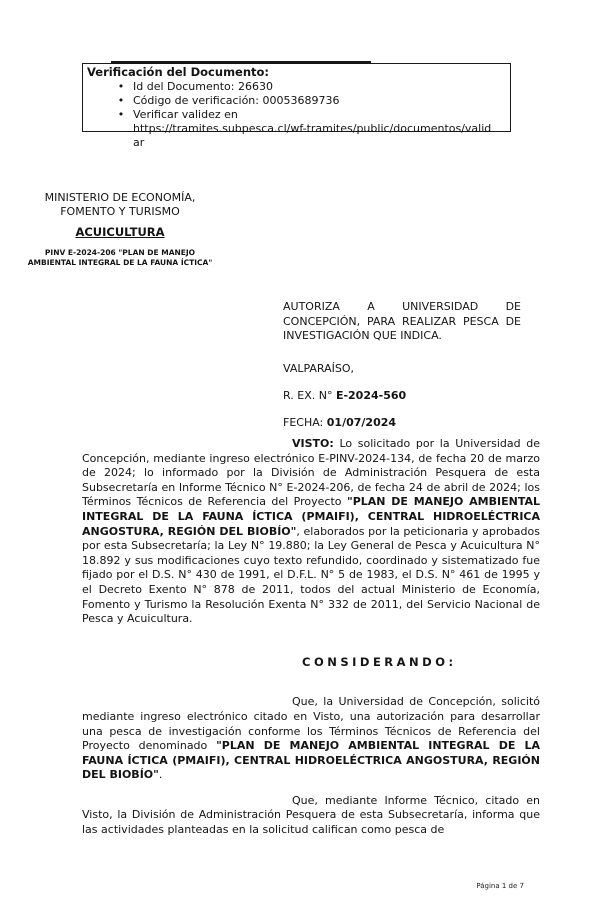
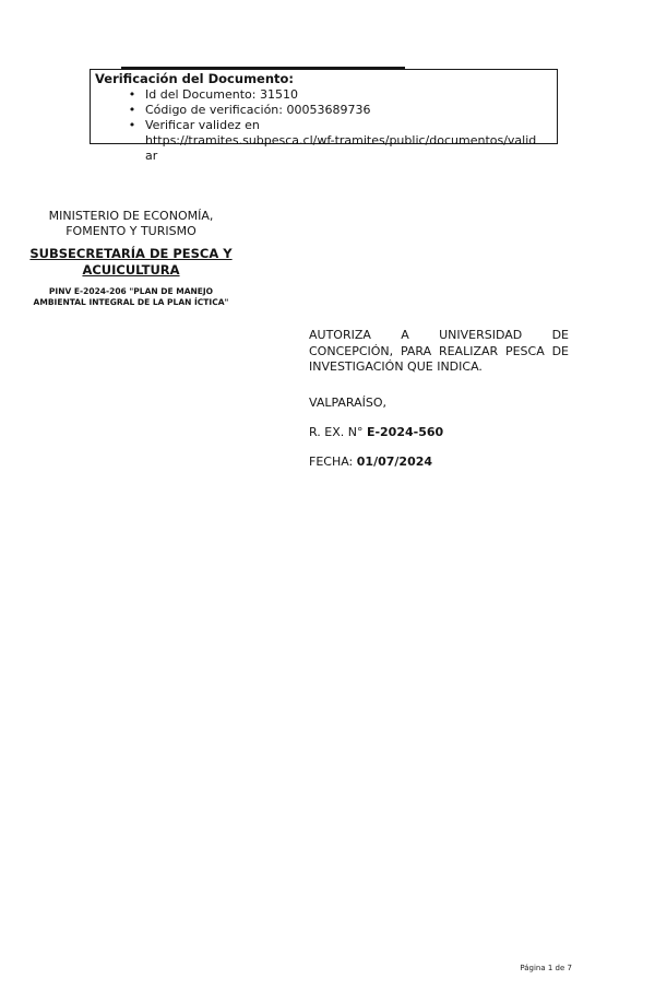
  Verificación del Documento:
  •
- Id del Documento: 26630
+ Id del Documento: 31510
  •
  Código de verificación: 00053689736
  •
  Verificar validez en
  https://tramites.subpesca.cl/wf-tramites/public/documentos/valid
  ar
  MINISTERIO DE ECONOMÍA,
  FOMENTO Y TURISMO
+ SUBSECRETARÍA DE PESCA Y
  ACUICULTURA
  PINV E-2024-206 "PLAN DE MANEJO
- AMBIENTAL INTEGRAL DE LA FAUNA ÍCTICA"
+ AMBIENTAL INTEGRAL DE LA PLAN ÍCTICA"
  AUTORIZA A UNIVERSIDAD DE CONCEPCIÓN, PARA REALIZAR PESCA DE INVESTIGACIÓN QUE INDICA.
  VALPARAÍSO,
  R. EX. N° E-2024-560
  FECHA: 01/07/2024
- VISTO: Lo solicitado por la Universidad de Concepción, mediante ingreso electrónico E-PINV-2024-134, de fecha 20 de marzo de 2024; lo informado por la División de Administración Pesquera de esta Subsecretaría en Informe Técnico N° E-2024-206, de fecha 24 de abril de 2024; los Términos Técnicos de Referencia del Proyecto "PLAN DE MANEJO AMBIENTAL INTEGRAL DE LA FAUNA ÍCTICA (PMAIFI), CENTRAL HIDROELÉCTRICA ANGOSTURA, REGIÓN DEL BIOBÍO", elaborados por la peticionaria y aprobados por esta Subsecretaría; la Ley N° 19.880; la Ley General de Pesca y Acuicultura N° 18.892 y sus modificaciones cuyo texto refundido, coordinado y sistematizado fue fijado por el D.S. N° 430 de 1991, el D.F.L. N° 5 de 1983, el D.S. N° 461 de 1995 y el Decreto Exento N° 878 de 2011, todos del actual Ministerio de Economía, Fomento y Turismo la Resolución Exenta N° 332 de 2011, del Servicio Nacional de Pesca y Acuicultura.
- CONSIDERANDO:
- Que, la Universidad de Concepción, solicitó mediante ingreso electrónico citado en Visto, una autorización para desarrollar una pesca de investigación conforme los Términos Técnicos de Referencia del Proyecto denominado "PLAN DE MANEJO AMBIENTAL INTEGRAL DE LA FAUNA ÍCTICA (PMAIFI), CENTRAL HIDROELÉCTRICA ANGOSTURA, REGIÓN DEL BIOBÍO".
- Que, mediante Informe Técnico, citado en Visto, la División de Administración Pesquera de esta Subsecretaría, informa que las actividades planteadas en la solicitud califican como pesca de
  Página 1 de 7
